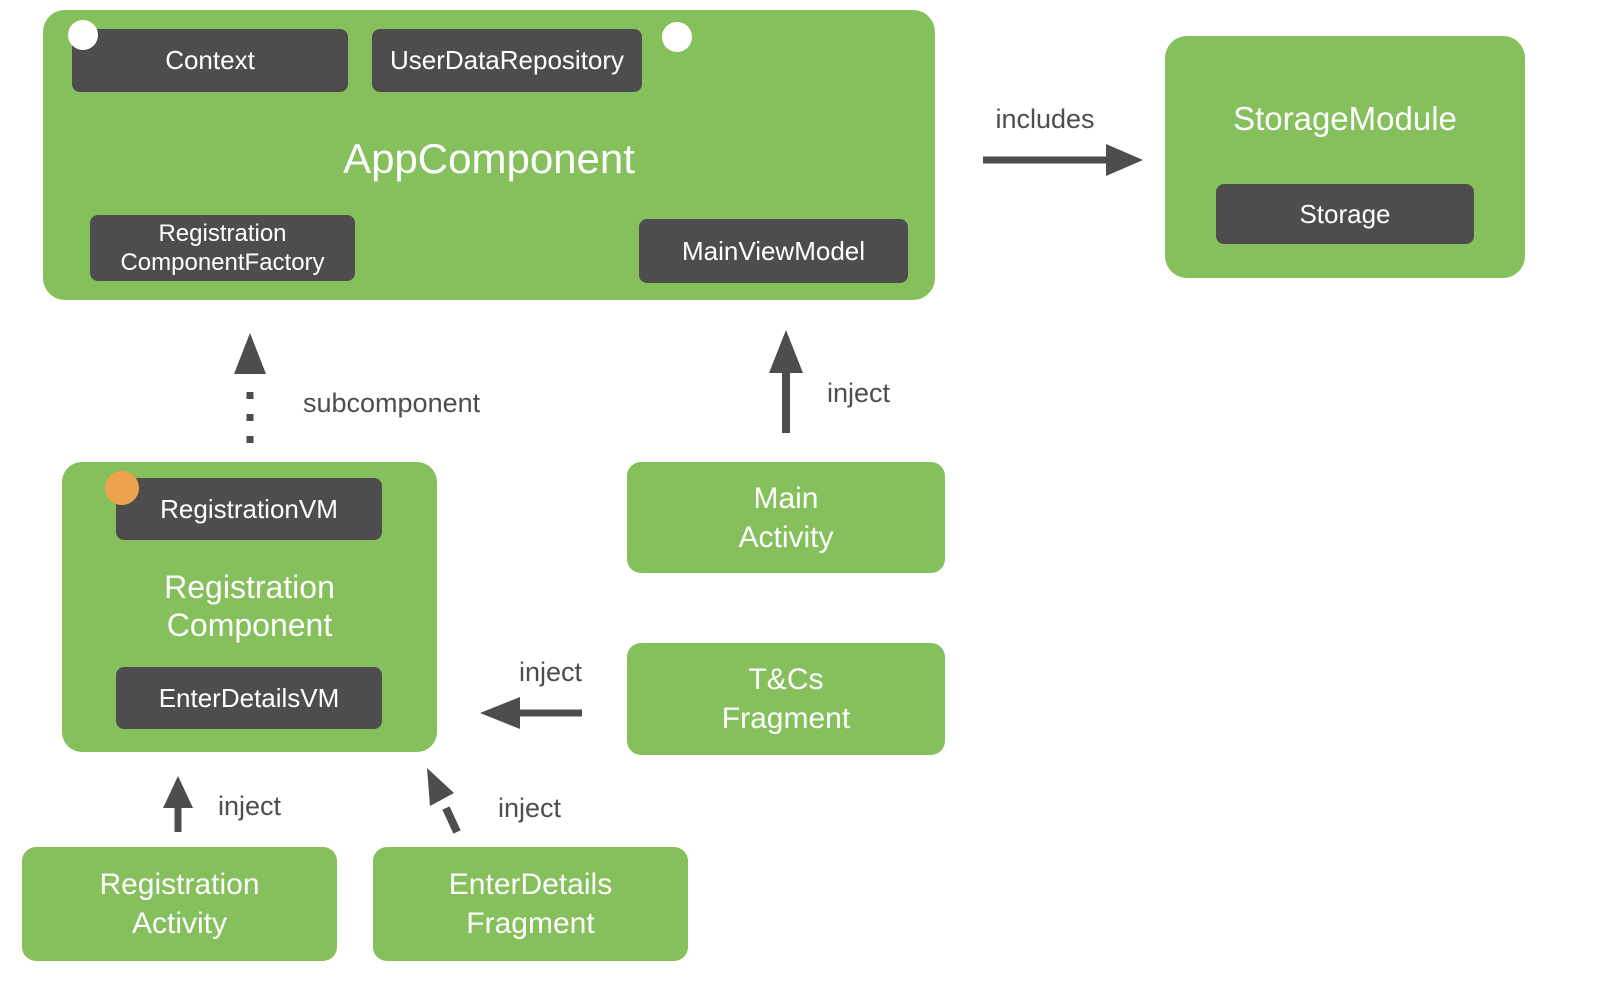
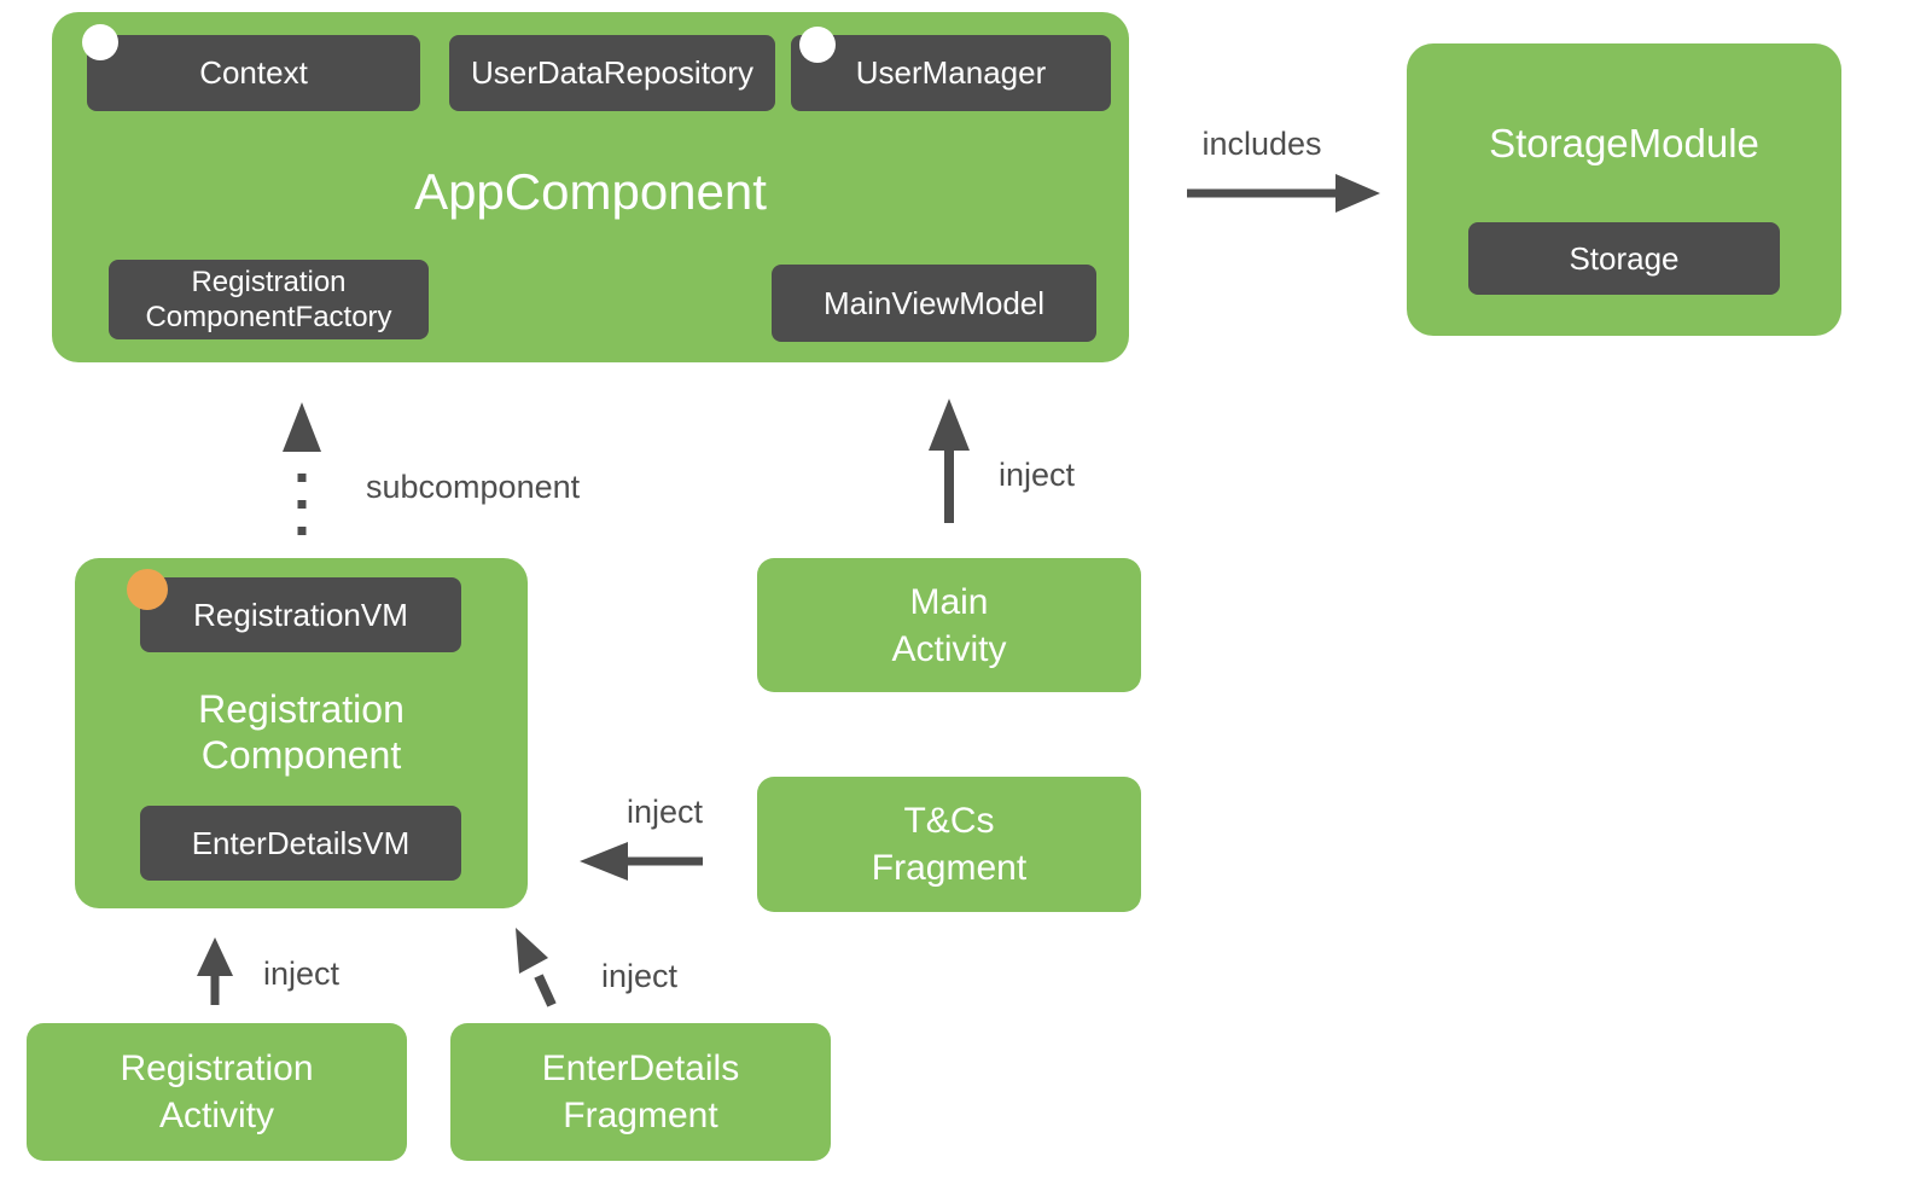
  AppComponent
  Context
  UserDataRepository
+ UserManager
  Registration
  ComponentFactory
  MainViewModel
  includes
  StorageModule
  Storage
  subcomponent
  inject
  RegistrationVM
  Registration
  Component
  EnterDetailsVM
  Main
  Activity
  T&Cs
  Fragment
  inject
  inject
  inject
  Registration
  Activity
  EnterDetails
  Fragment
